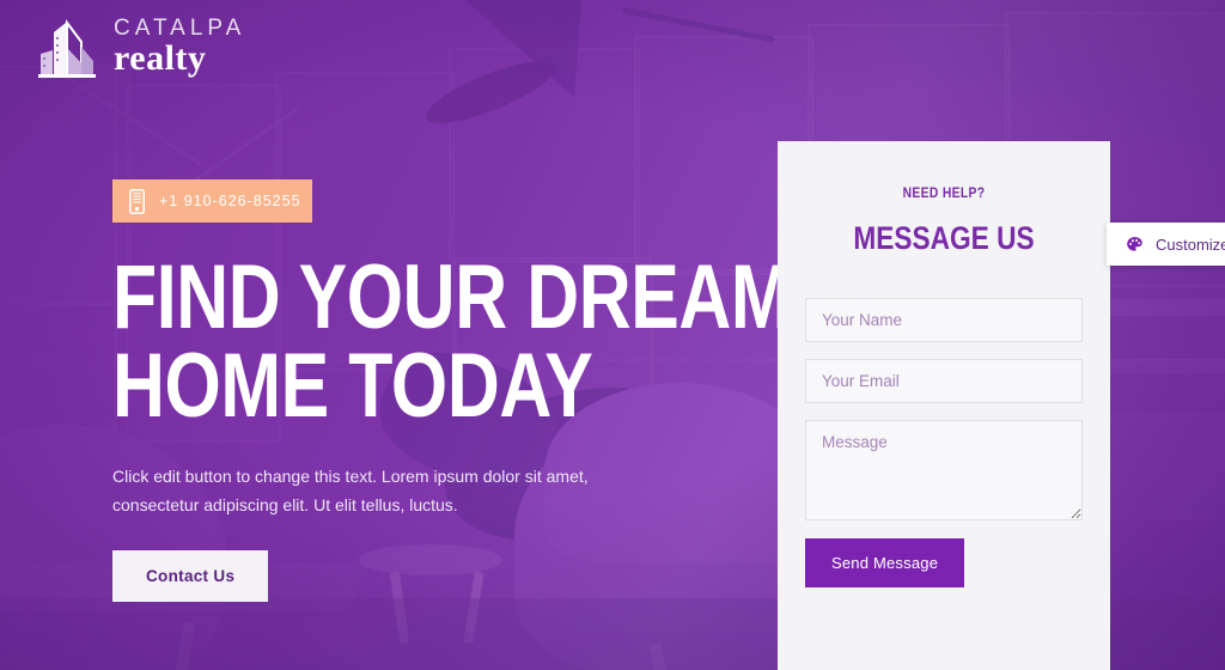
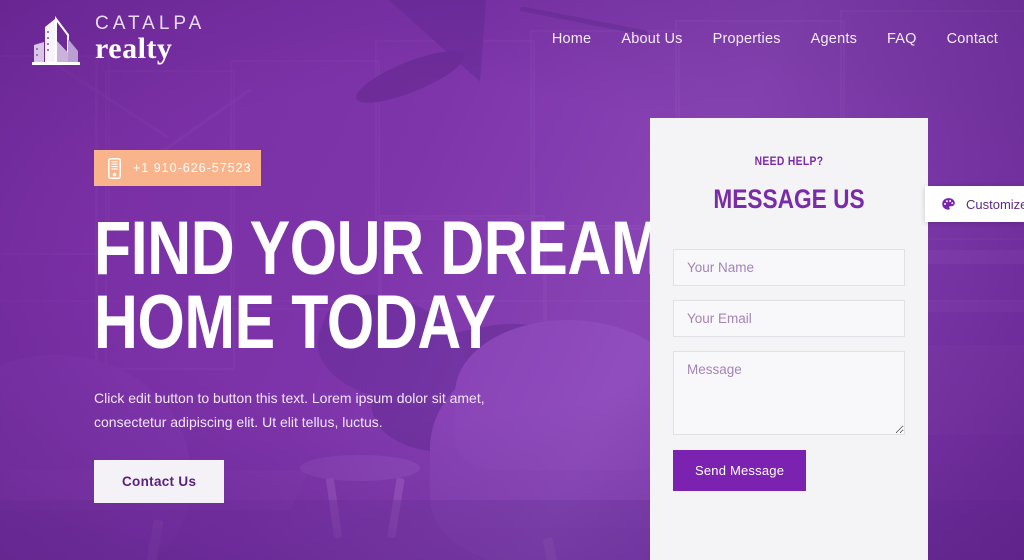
  CATALPA
  realty
+ Home
+ About Us
+ Properties
+ Agents
+ FAQ
+ Contact
- +1 910-626-85255
+ +1 910-626-57523
  FIND YOUR DREAM
  HOME TODAY
- Click edit button to change this text. Lorem ipsum dolor sit amet, consectetur adipiscing elit. Ut elit tellus, luctus.
+ Click edit button to button this text. Lorem ipsum dolor sit amet, consectetur adipiscing elit. Ut elit tellus, luctus.
  Contact Us
  NEED HELP?
  MESSAGE US
  Your Name
  Your Email
  Message
  Send Message
  Customiz
